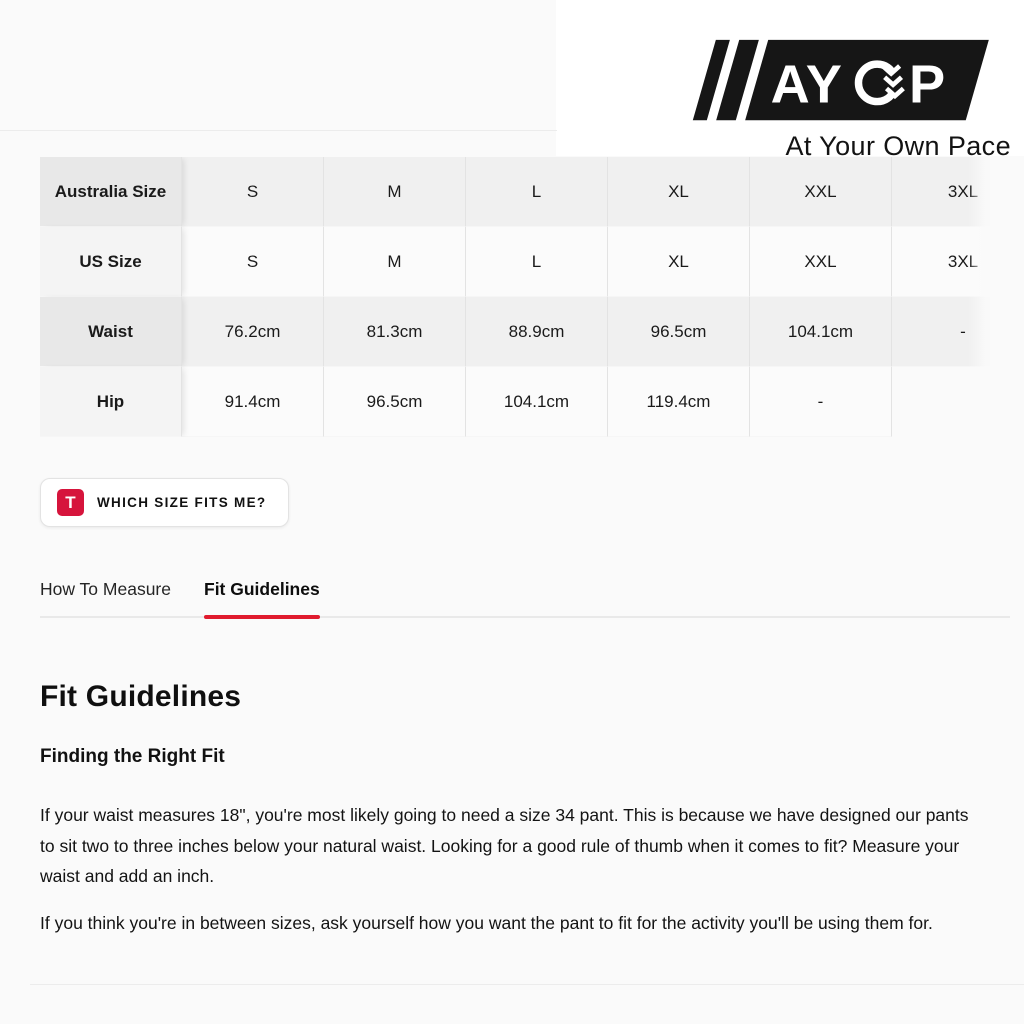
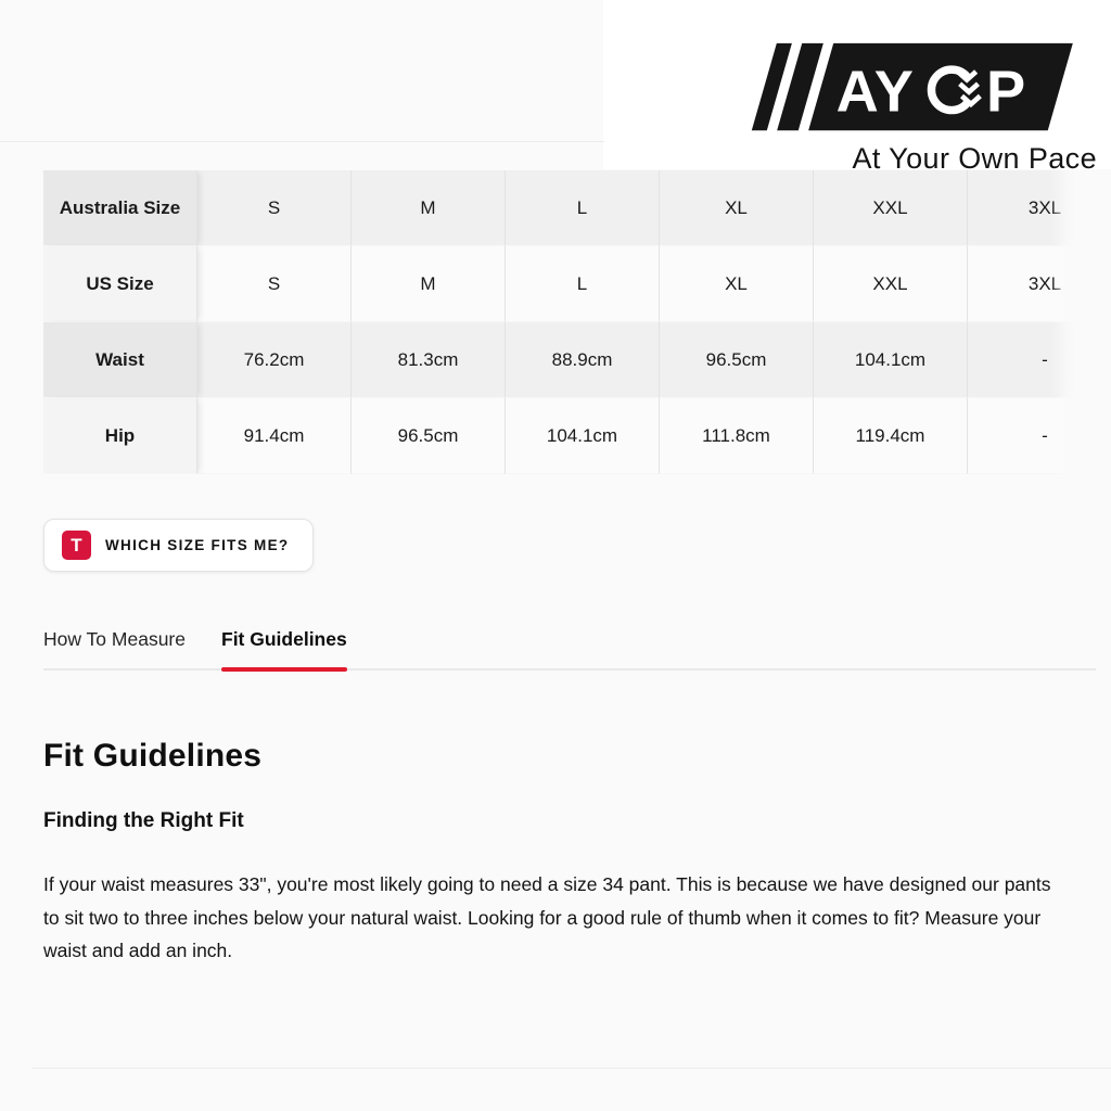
  AY
  P
  At Your Own Pace
  Australia Size
  S
  M
  L
  XL
  XXL
  US Size
  S
  M
  L
  XL
  XXL
  Waist
  76.2cm
  81.3cm
  88.9cm
  96.5cm
  104.1cm
  -
  Hip
  91.4cm
  96.5cm
  104.1cm
+ 111.8cm
  119.4cm
  -
  T
  WHICH SIZE FITS ME?
  How To Measure
  Fit Guidelines
  Fit Guidelines
  Finding the Right Fit
- If your waist measures 18", you're most likely going to need a size 34 pant. This is because we have designed our pants to sit two to three inches below your natural waist. Looking for a good rule of thumb when it comes to fit? Measure your waist and add an inch.
+ If your waist measures 33", you're most likely going to need a size 34 pant. This is because we have designed our pants to sit two to three inches below your natural waist. Looking for a good rule of thumb when it comes to fit? Measure your waist and add an inch.
- If you think you're in between sizes, ask yourself how you want the pant to fit for the activity you'll be using them for.
